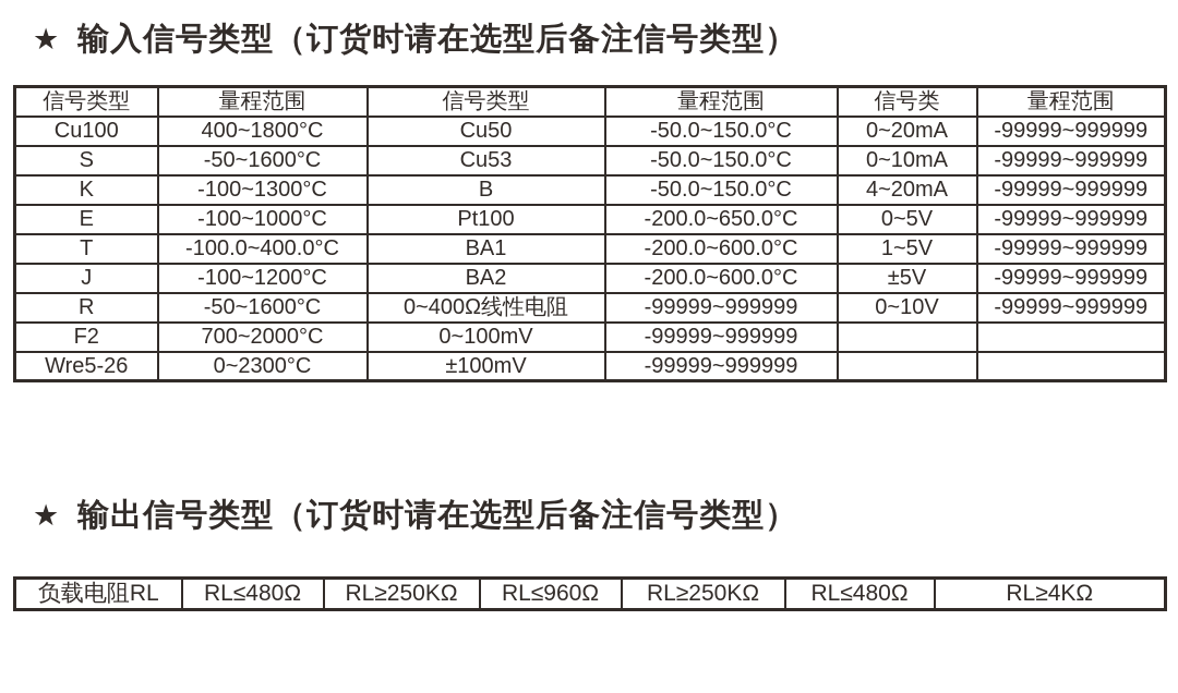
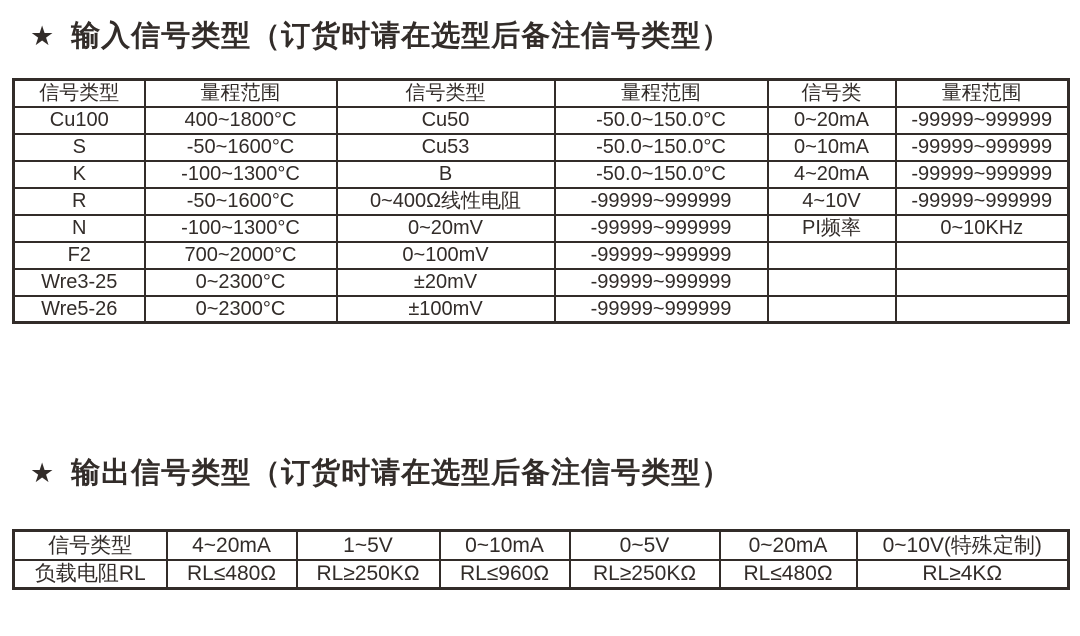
  ★
  输入信号类型（订货时请在选型后备注信号类型）
  信号类型	量程范围	信号类型	量程范围	信号类	量程范围
  Cu100	400~1800°C	Cu50	-50.0~150.0°C	0~20mA	-99999~999999
  S	-50~1600°C	Cu53	-50.0~150.0°C	0~10mA	-99999~999999
  K	-100~1300°C	B	-50.0~150.0°C	4~20mA	-99999~999999
- E	-100~1000°C	Pt100	-200.0~650.0°C	0~5V	-99999~999999
- T	-100.0~400.0°C	BA1	-200.0~600.0°C	1~5V	-99999~999999
- J	-100~1200°C	BA2	-200.0~600.0°C	±5V	-99999~999999
- R	-50~1600°C	0~400Ω线性电阻	-99999~999999	0~10V	-99999~999999
+ R	-50~1600°C	0~400Ω线性电阻	-99999~999999	4~10V	-99999~999999
+ N	-100~1300°C	0~20mV	-99999~999999	PI频率	0~10KHz
  F2	700~2000°C	0~100mV	-99999~999999
+ Wre3-25	0~2300°C	±20mV	-99999~999999
  Wre5-26	0~2300°C	±100mV	-99999~999999
  ★
  输出信号类型（订货时请在选型后备注信号类型）
+ 信号类型	4~20mA	1~5V	0~10mA	0~5V	0~20mA	0~10V(特殊定制)
  负载电阻RL	RL≤480Ω	RL≥250KΩ	RL≤960Ω	RL≥250KΩ	RL≤480Ω	RL≥4KΩ
